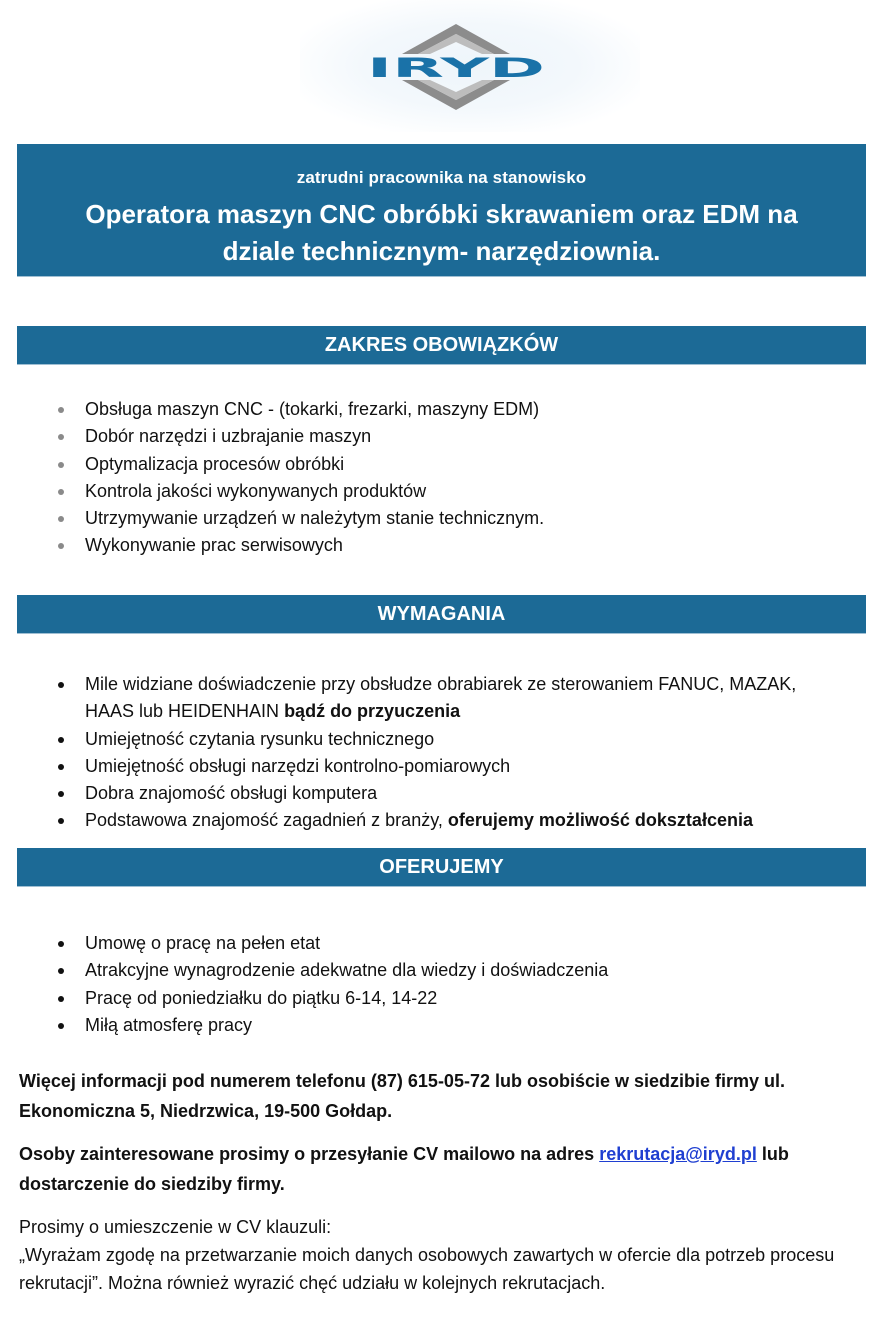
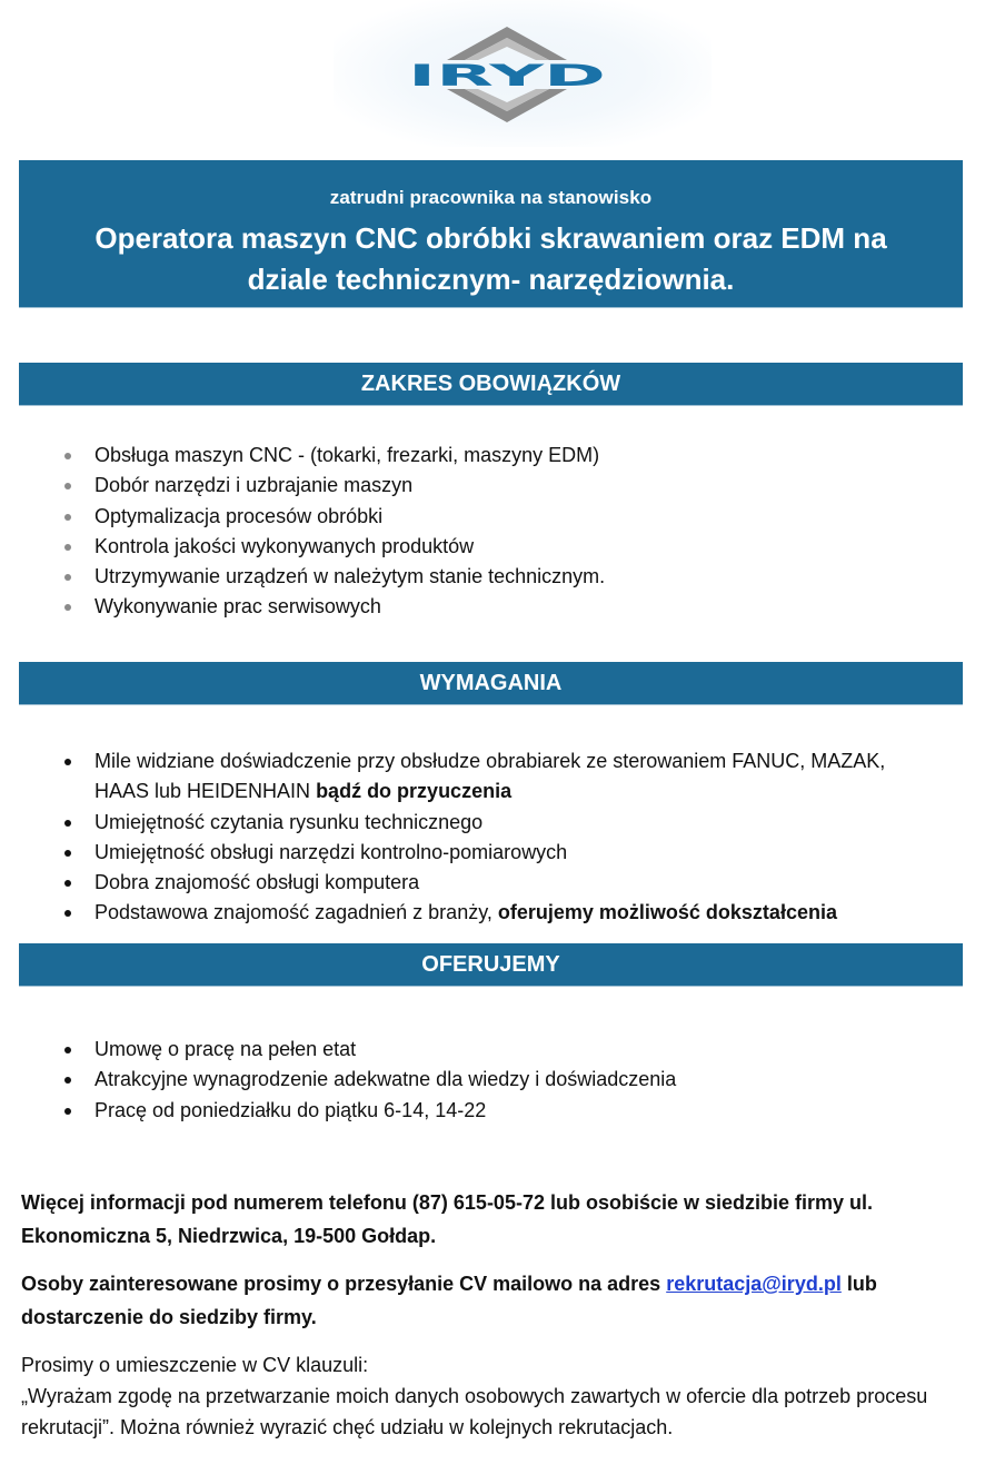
  IRYD
  zatrudni pracownika na stanowisko
  Operatora maszyn CNC obróbki skrawaniem oraz EDM na
  dziale technicznym- narzędziownia.
  ZAKRES OBOWIĄZKÓW
  Obsługa maszyn CNC - (tokarki, frezarki, maszyny EDM)
  Dobór narzędzi i uzbrajanie maszyn
  Optymalizacja procesów obróbki
  Kontrola jakości wykonywanych produktów
  Utrzymywanie urządzeń w należytym stanie technicznym.
  Wykonywanie prac serwisowych
  WYMAGANIA
  Mile widziane doświadczenie przy obsłudze obrabiarek ze sterowaniem FANUC, MAZAK, HAAS lub HEIDENHAIN bądź do przyuczenia
  Umiejętność czytania rysunku technicznego
  Umiejętność obsługi narzędzi kontrolno-pomiarowych
  Dobra znajomość obsługi komputera
  Podstawowa znajomość zagadnień z branży, oferujemy możliwość dokształcenia
  OFERUJEMY
  Umowę o pracę na pełen etat
  Atrakcyjne wynagrodzenie adekwatne dla wiedzy i doświadczenia
  Pracę od poniedziałku do piątku 6-14, 14-22
- Miłą atmosferę pracy
  Więcej informacji pod numerem telefonu (87) 615-05-72 lub osobiście w siedzibie firmy ul. Ekonomiczna 5, Niedrzwica, 19-500 Gołdap.
  Osoby zainteresowane prosimy o przesyłanie CV mailowo na adres rekrutacja@iryd.pl lub dostarczenie do siedziby firmy.
  Prosimy o umieszczenie w CV klauzuli:
  „Wyrażam zgodę na przetwarzanie moich danych osobowych zawartych w ofercie dla potrzeb procesu rekrutacji”. Można również wyrazić chęć udziału w kolejnych rekrutacjach.
